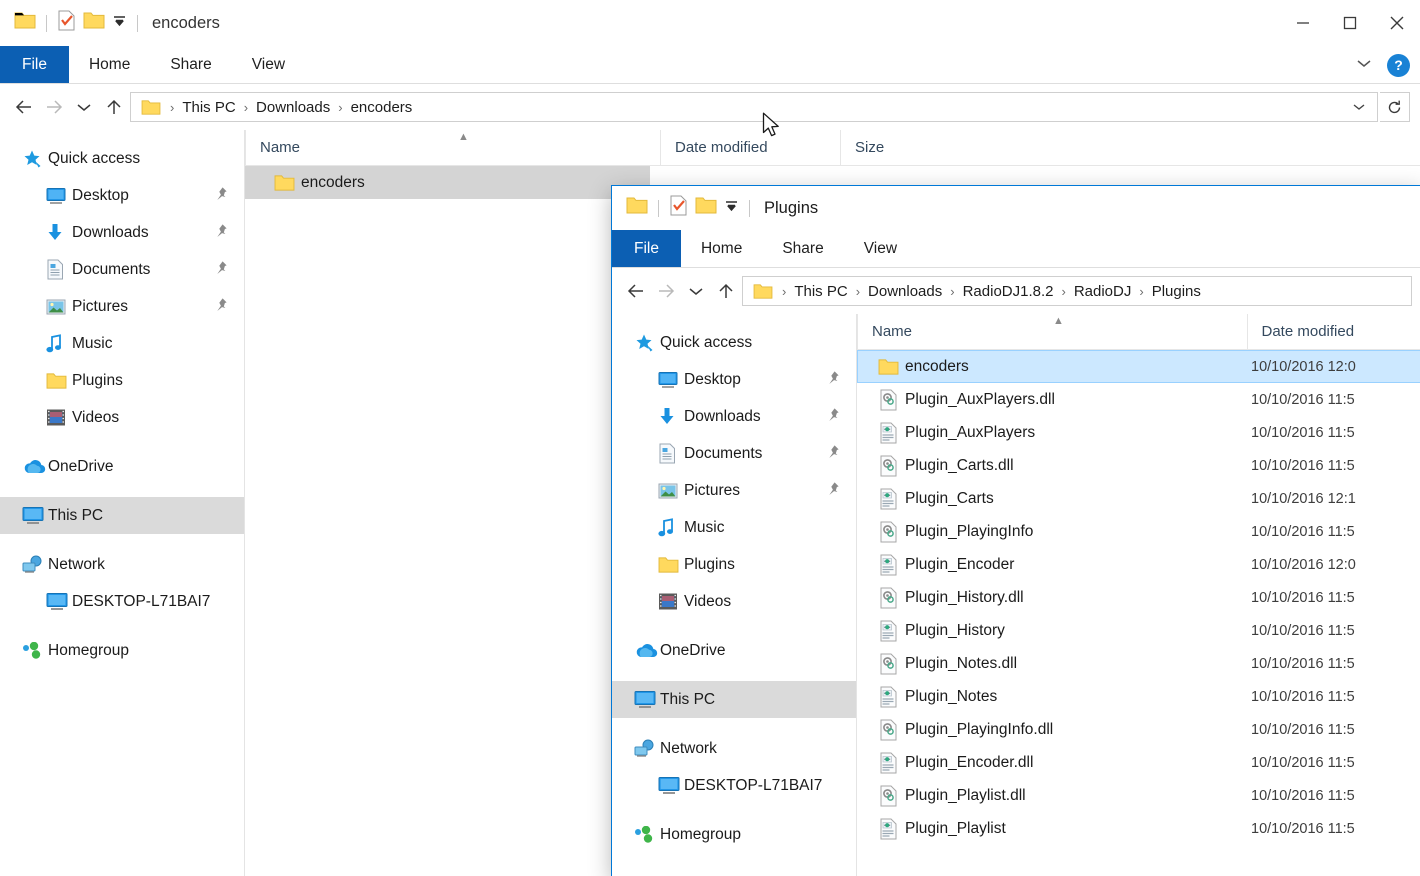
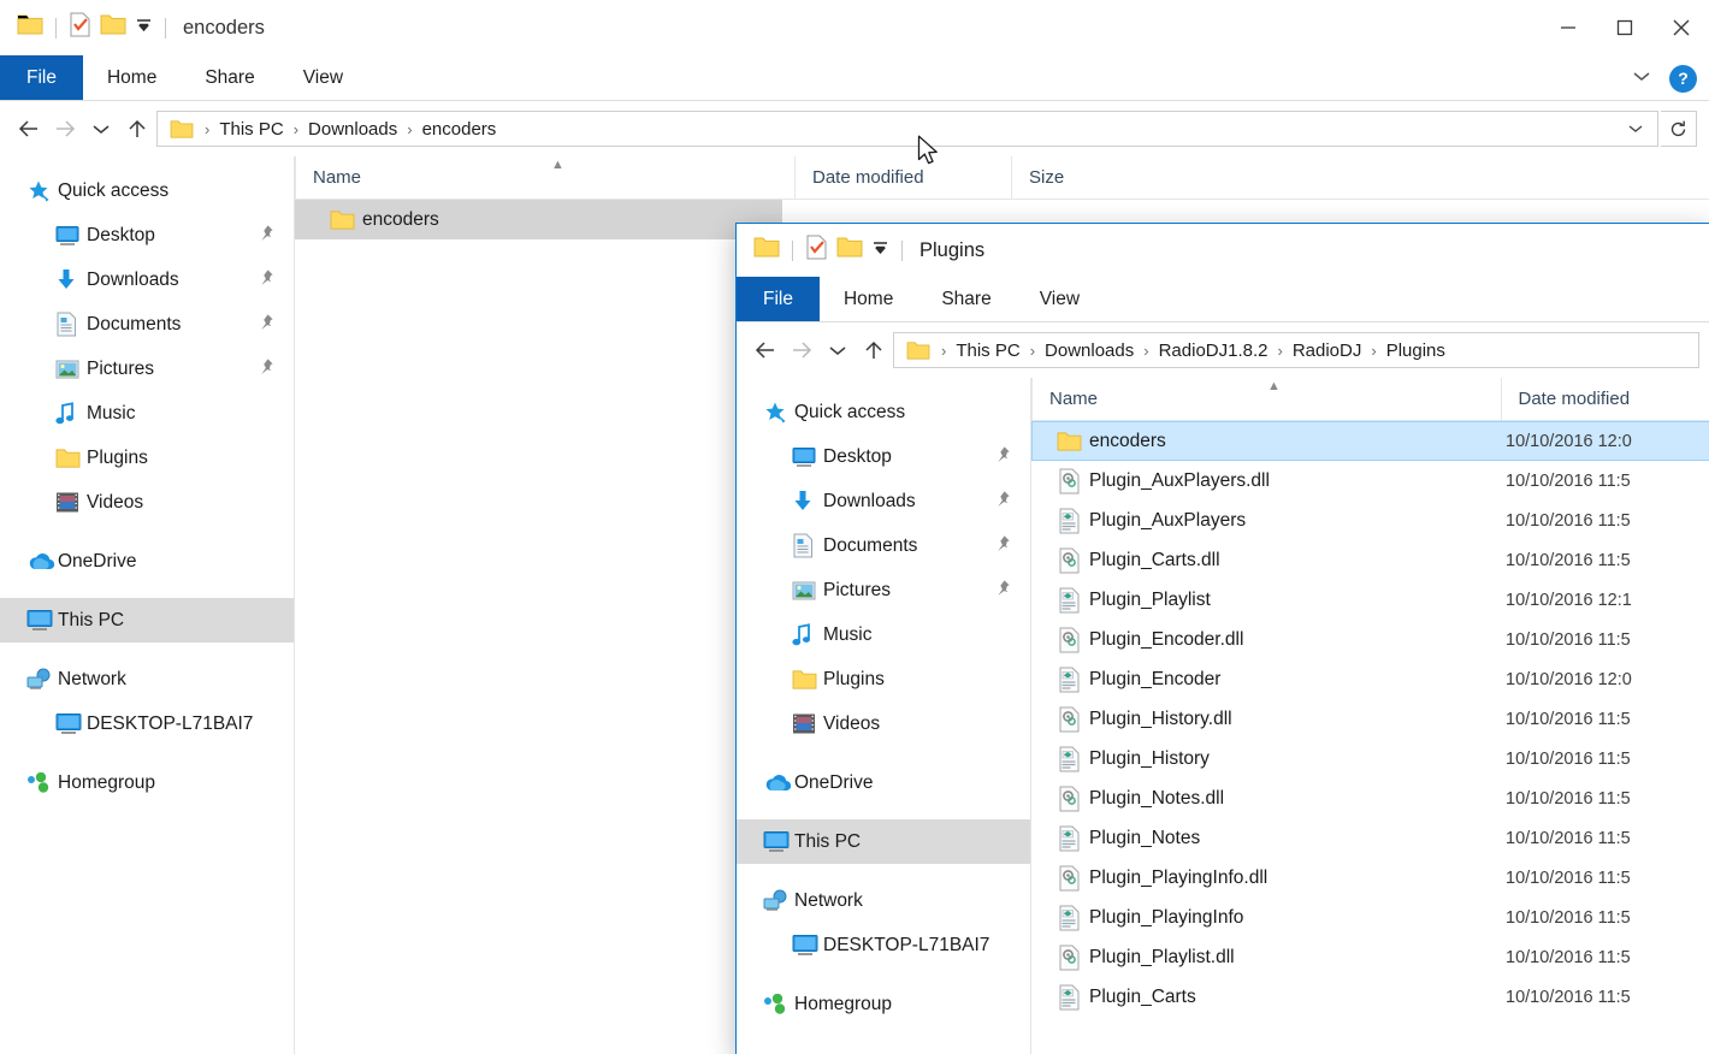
  encoders
  File
  Home
  Share
  View
  ?
  ›
  This PC
  ›
  Downloads
  ›
  encoders
  Quick access
  Desktop
  Downloads
  Documents
  Pictures
  Music
  Plugins
  Videos
  OneDrive
  This PC
  Network
  DESKTOP-L71BAI7
  Homegroup
  ▲
  Name
  Date modified
  Size
  encoders
  Plugins
  File
  Home
  Share
  View
  ›
  This PC
  ›
  Downloads
  ›
  RadioDJ1.8.2
  ›
  RadioDJ
  ›
  Plugins
  Quick access
  Desktop
  Downloads
  Documents
  Pictures
  Music
  Plugins
  Videos
  OneDrive
  This PC
  Network
  DESKTOP-L71BAI7
  Homegroup
  ▲
  Name
  Date modified
  encoders
  10/10/2016 12:0
  Plugin_AuxPlayers.dll
  10/10/2016 11:5
  Plugin_AuxPlayers
  10/10/2016 11:5
  Plugin_Carts.dll
  10/10/2016 11:5
- Plugin_Carts
+ Plugin_Playlist
  10/10/2016 12:1
- Plugin_PlayingInfo
+ Plugin_Encoder.dll
  10/10/2016 11:5
  Plugin_Encoder
  10/10/2016 12:0
  Plugin_History.dll
  10/10/2016 11:5
  Plugin_History
  10/10/2016 11:5
  Plugin_Notes.dll
  10/10/2016 11:5
  Plugin_Notes
  10/10/2016 11:5
  Plugin_PlayingInfo.dll
  10/10/2016 11:5
- Plugin_Encoder.dll
+ Plugin_PlayingInfo
  10/10/2016 11:5
  Plugin_Playlist.dll
  10/10/2016 11:5
- Plugin_Playlist
+ Plugin_Carts
  10/10/2016 11:5
